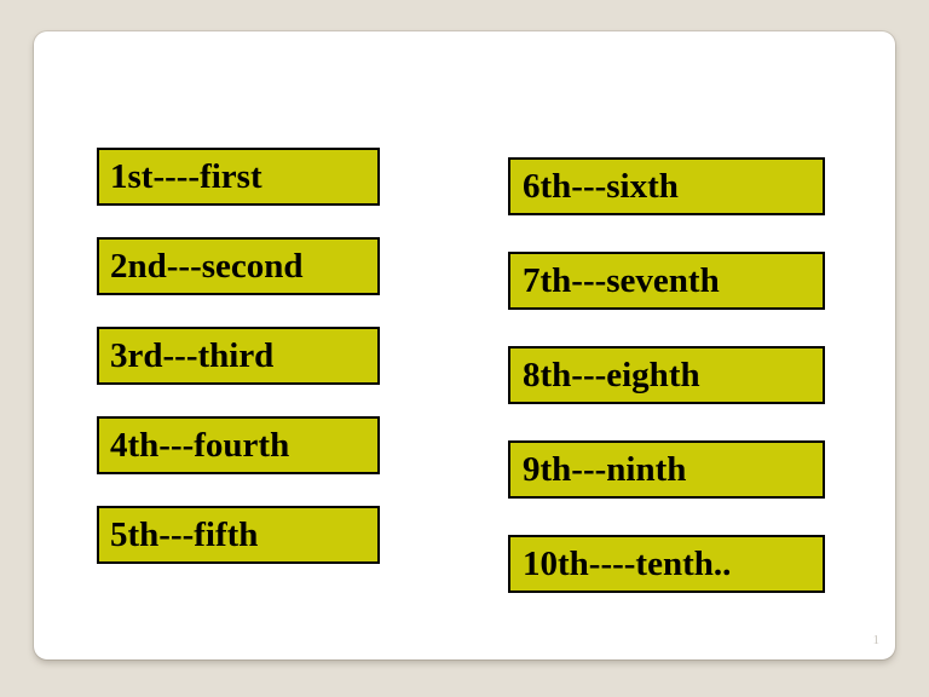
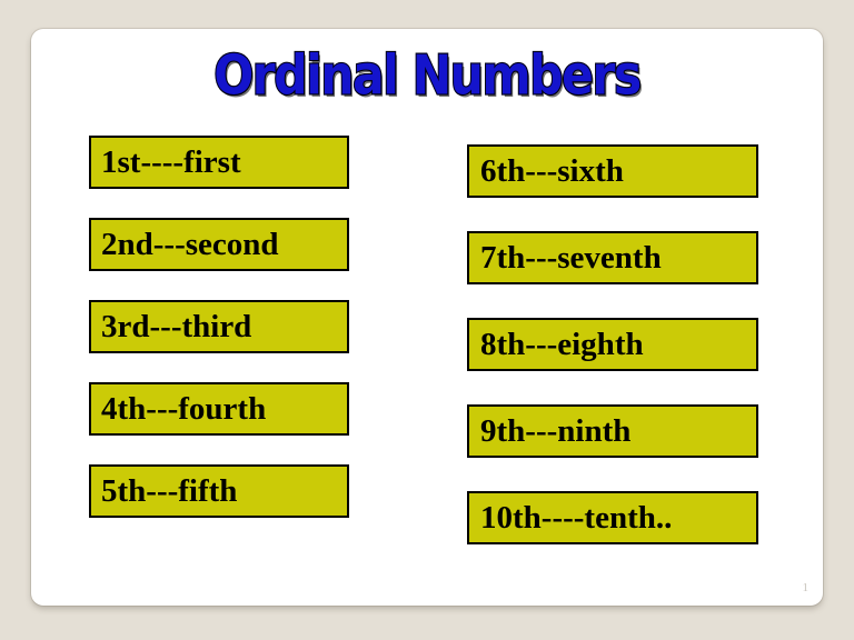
+ Ordinal Numbers
  1st----first
  2nd---second
  3rd---third
  4th---fourth
  5th---fifth
  6th---sixth
  7th---seventh
  8th---eighth
  9th---ninth
  10th----tenth..
  1
